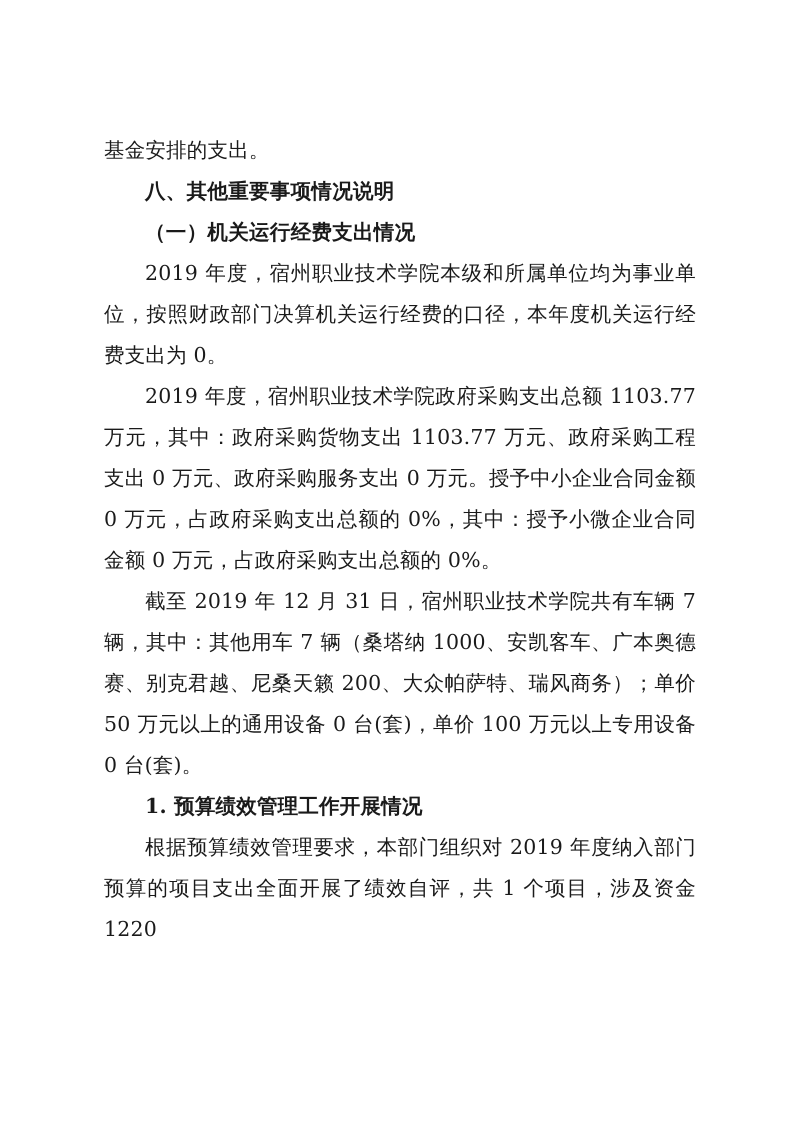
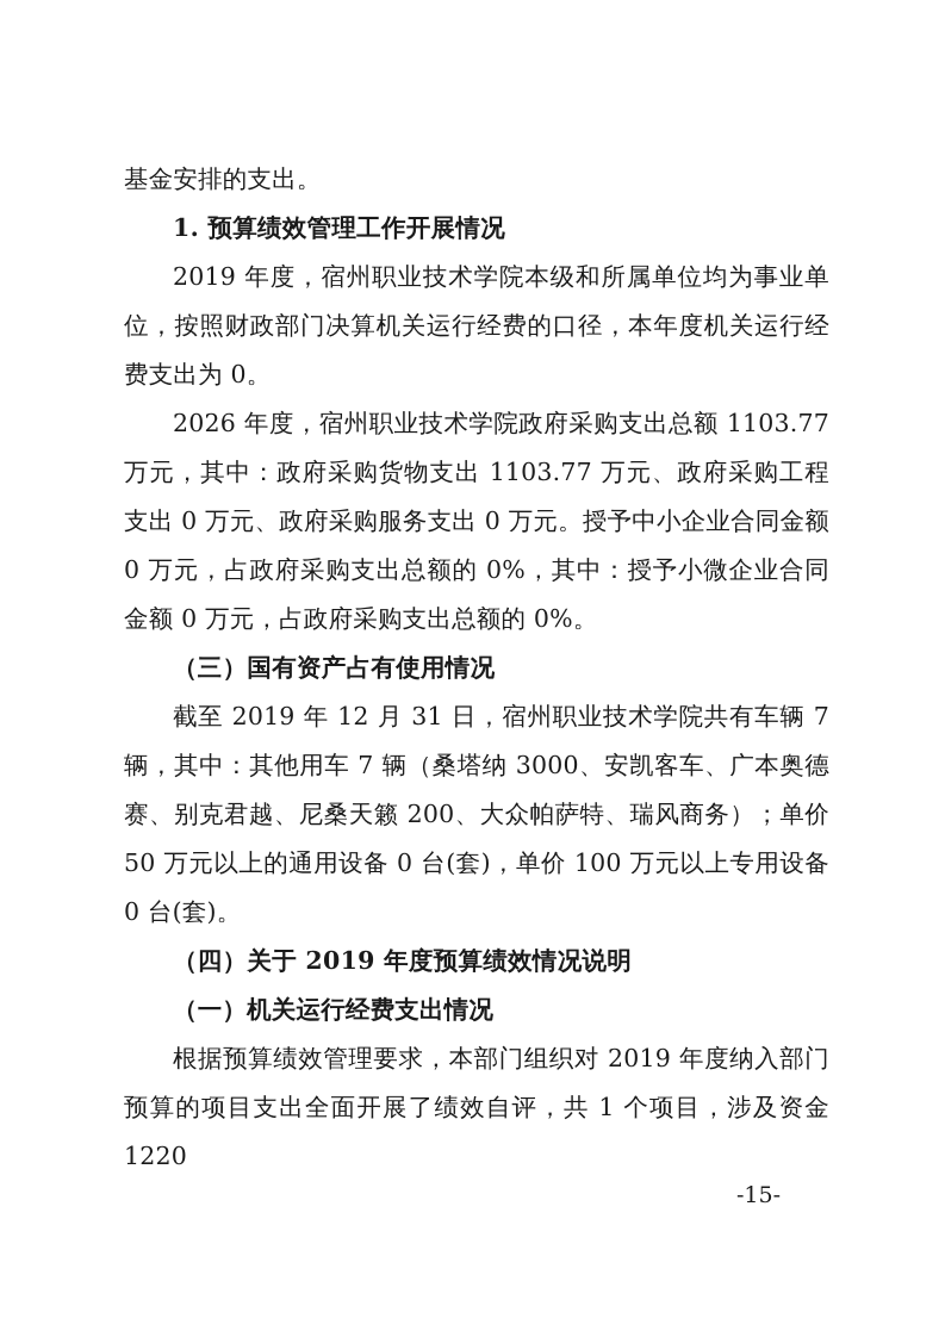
  基金安排的支出。
- 八、其他重要事项情况说明
- （一）机关运行经费支出情况
+ 1. 预算绩效管理工作开展情况
  2019 年度，宿州职业技术学院本级和所属单位均为事业单位，按照财政部门决算机关运行经费的口径，本年度机关运行经费支出为 0。
- 2019 年度，宿州职业技术学院政府采购支出总额 1103.77 万元，其中：政府采购货物支出 1103.77 万元、政府采购工程支出 0 万元、政府采购服务支出 0 万元。授予中小企业合同金额 0 万元，占政府采购支出总额的 0%，其中：授予小微企业合同金额 0 万元，占政府采购支出总额的 0%。
+ 2026 年度，宿州职业技术学院政府采购支出总额 1103.77 万元，其中：政府采购货物支出 1103.77 万元、政府采购工程支出 0 万元、政府采购服务支出 0 万元。授予中小企业合同金额 0 万元，占政府采购支出总额的 0%，其中：授予小微企业合同金额 0 万元，占政府采购支出总额的 0%。
+ （三）国有资产占有使用情况
- 截至 2019 年 12 月 31 日，宿州职业技术学院共有车辆 7 辆，其中：其他用车 7 辆（桑塔纳 1000、安凯客车、广本奥德赛、别克君越、尼桑天籁 200、大众帕萨特、瑞风商务）；单价 50 万元以上的通用设备 0 台(套)，单价 100 万元以上专用设备 0 台(套)。
+ 截至 2019 年 12 月 31 日，宿州职业技术学院共有车辆 7 辆，其中：其他用车 7 辆（桑塔纳 3000、安凯客车、广本奥德赛、别克君越、尼桑天籁 200、大众帕萨特、瑞风商务）；单价 50 万元以上的通用设备 0 台(套)，单价 100 万元以上专用设备 0 台(套)。
+ （四）关于 2019 年度预算绩效情况说明
- 1. 预算绩效管理工作开展情况
+ （一）机关运行经费支出情况
  根据预算绩效管理要求，本部门组织对 2019 年度纳入部门预算的项目支出全面开展了绩效自评，共 1 个项目，涉及资金 1220
+ -15-
